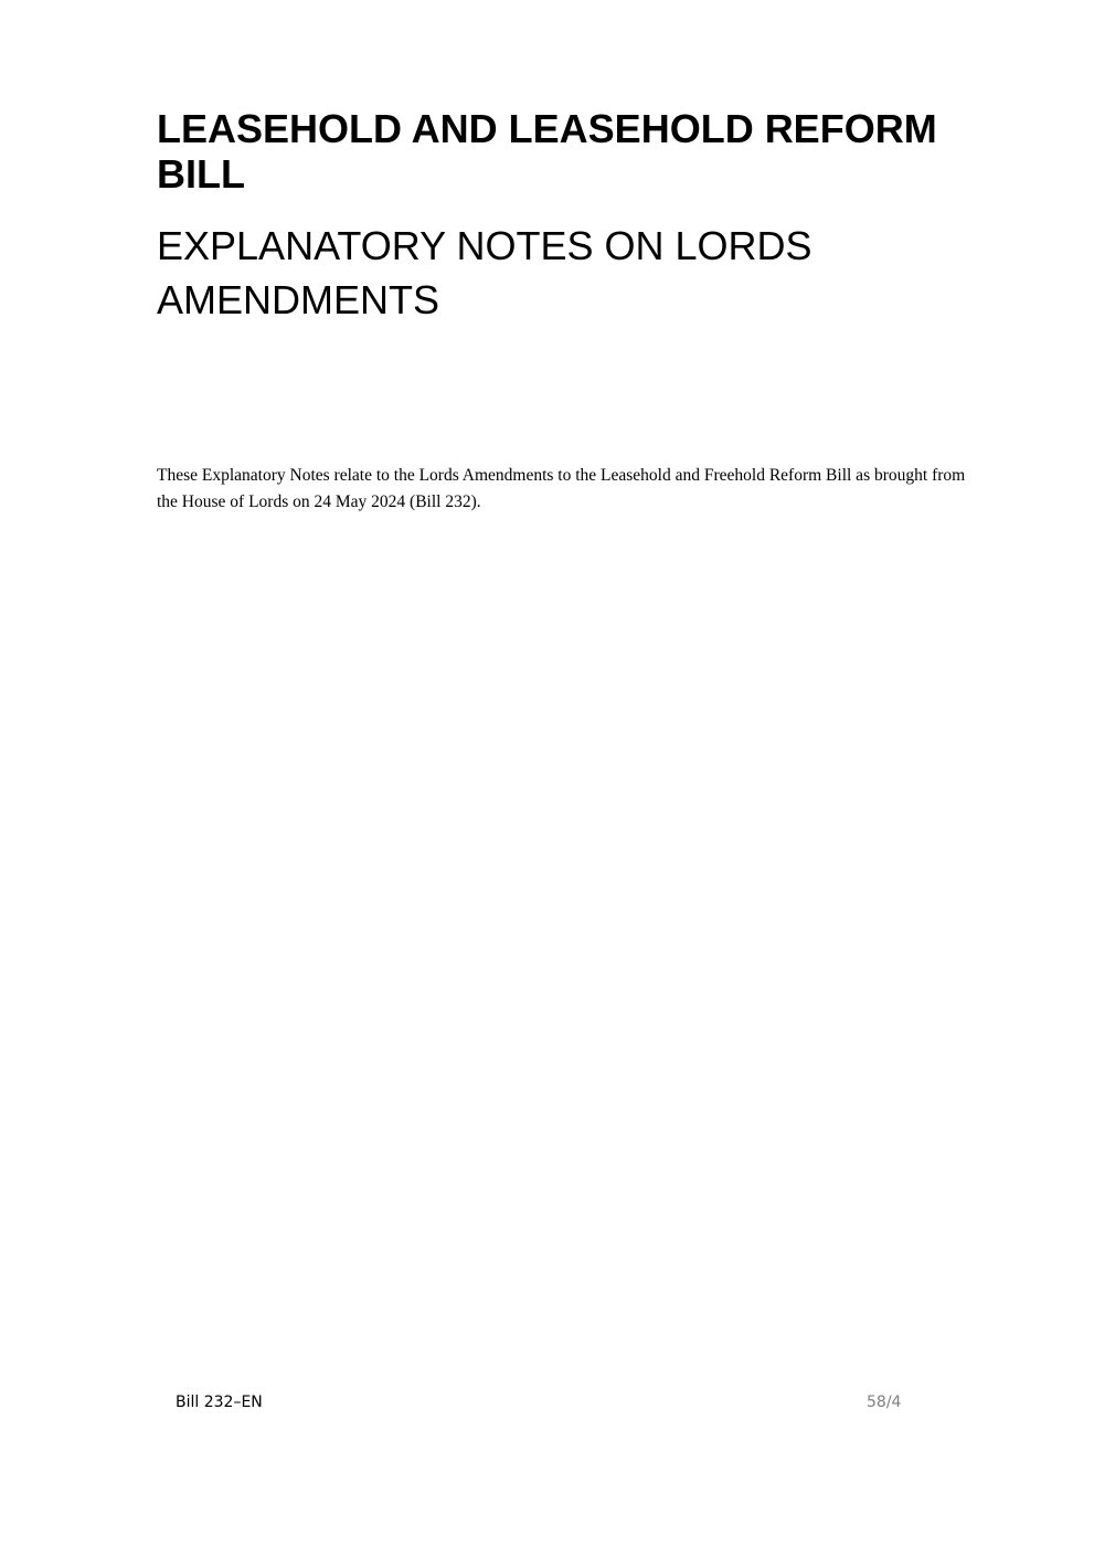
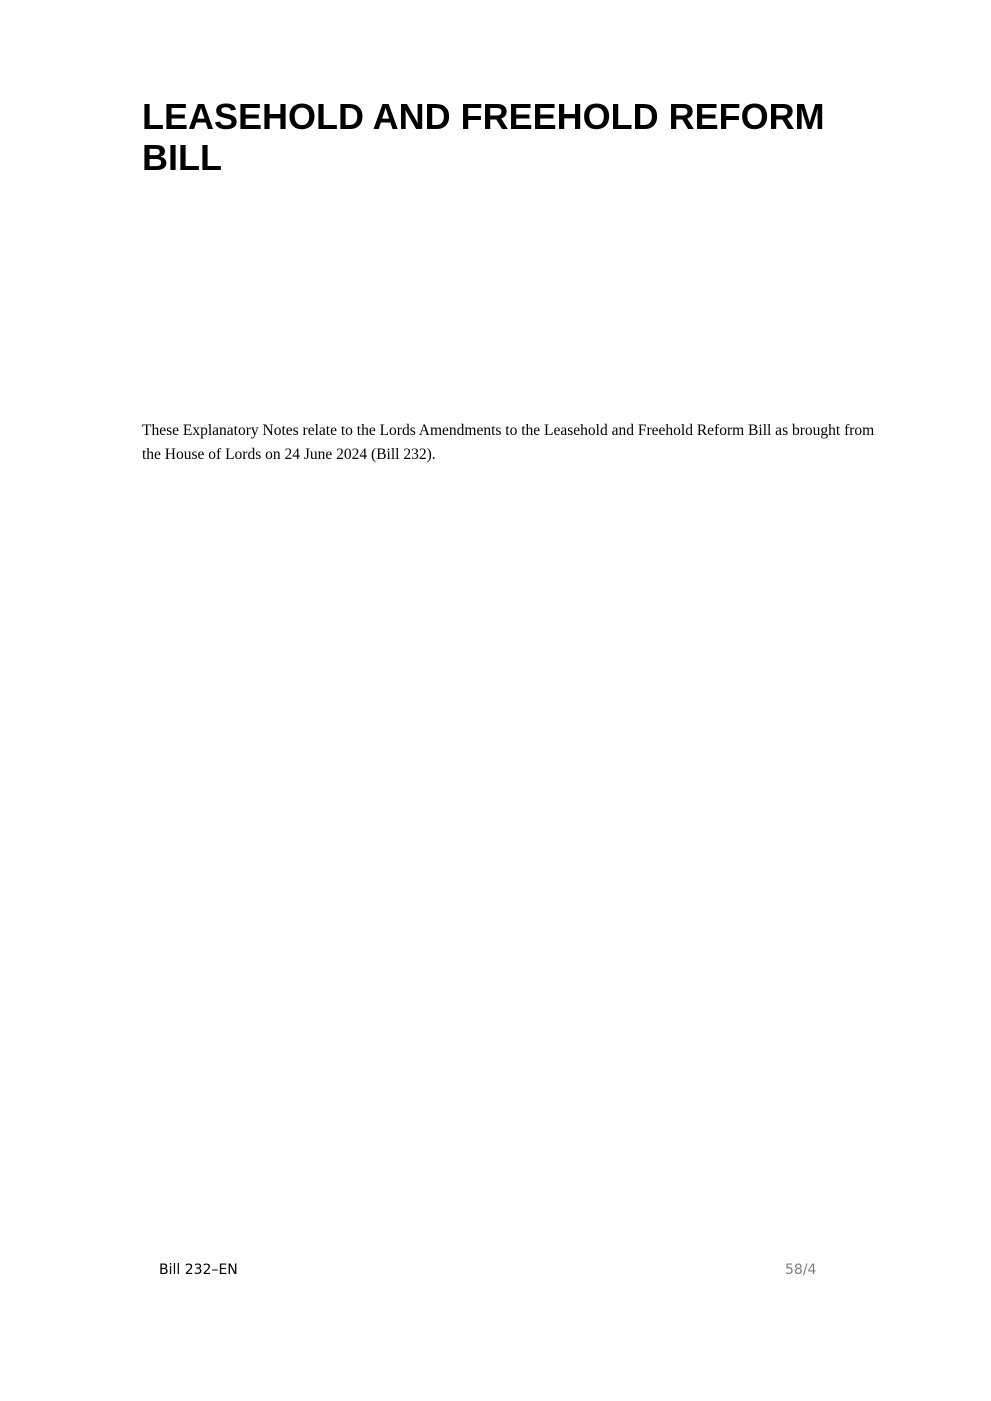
- LEASEHOLD AND LEASEHOLD REFORM BILL
+ LEASEHOLD AND FREEHOLD REFORM BILL
- EXPLANATORY NOTES ON LORDS AMENDMENTS
- These Explanatory Notes relate to the Lords Amendments to the Leasehold and Freehold Reform Bill as brought from the House of Lords on 24 May 2024 (Bill 232).
+ These Explanatory Notes relate to the Lords Amendments to the Leasehold and Freehold Reform Bill as brought from the House of Lords on 24 June 2024 (Bill 232).
  Bill 232–EN
  58/4
